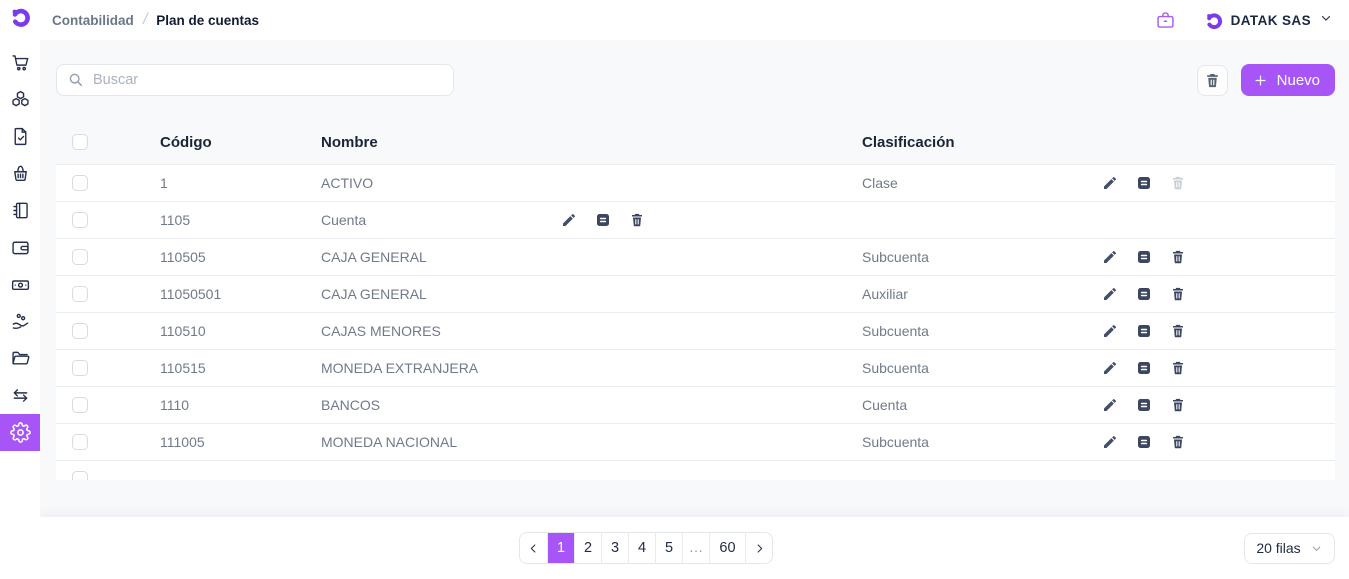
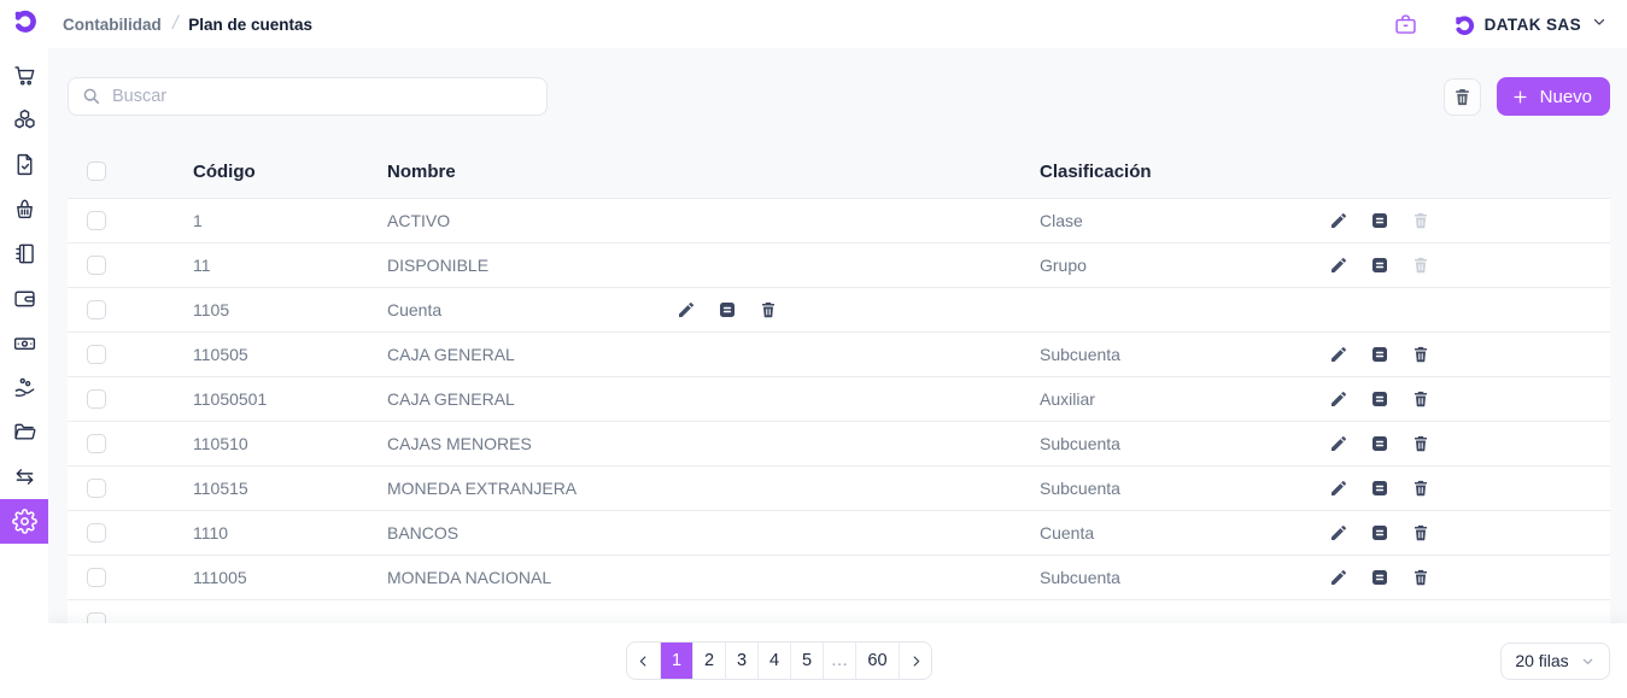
  Contabilidad
  Plan de cuentas
  DATAK SAS
  Buscar
  Nuevo
  Código
  Nombre
  Clasificación
  1
  ACTIVO
  Clase
+ 11
+ DISPONIBLE
+ Grupo
  1105
  Cuenta
  110505
  CAJA GENERAL
  Subcuenta
  11050501
  CAJA GENERAL
  Auxiliar
  110510
  CAJAS MENORES
  Subcuenta
  110515
  MONEDA EXTRANJERA
  Subcuenta
  1110
  BANCOS
  Cuenta
  111005
  MONEDA NACIONAL
  Subcuenta
  1
  2
  3
  4
  5
  …
  60
  20 filas
